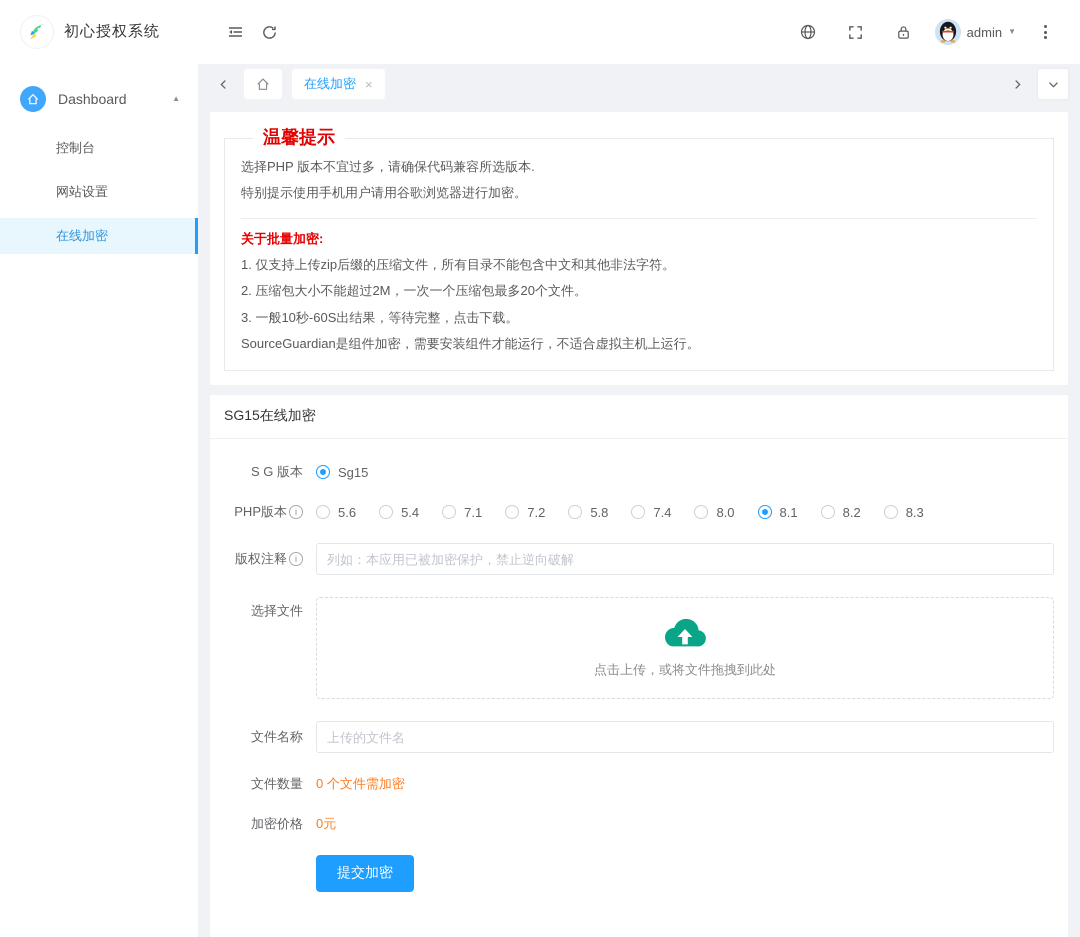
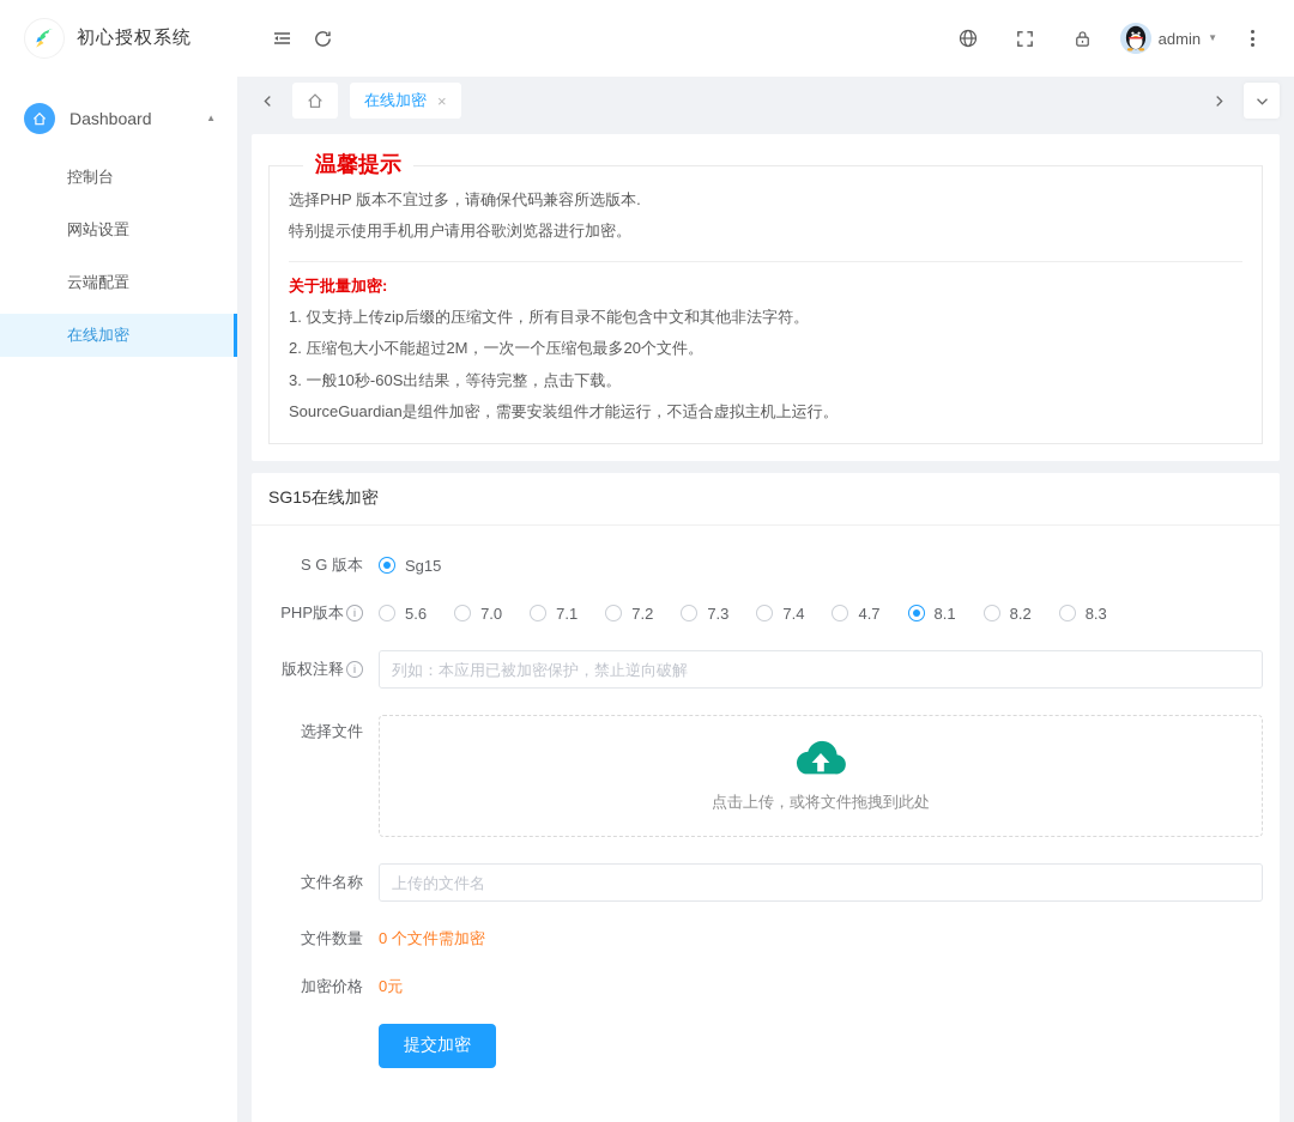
  初心授权系统
  admin
  ▼
  Dashboard
  ▲
  控制台
  网站设置
+ 云端配置
  在线加密
  在线加密
  ×
  温馨提示
  选择PHP 版本不宜过多，请确保代码兼容所选版本.
  特别提示使用手机用户请用谷歌浏览器进行加密。
  关于批量加密:
  1. 仅支持上传zip后缀的压缩文件，所有目录不能包含中文和其他非法字符。
  2. 压缩包大小不能超过2M，一次一个压缩包最多20个文件。
  3. 一般10秒-60S出结果，等待完整，点击下载。
  SourceGuardian是组件加密，需要安装组件才能运行，不适合虚拟主机上运行。
  SG15在线加密
  S G 版本
  Sg15
  PHP版本
  i
  5.6
- 5.4
+ 7.0
  7.1
  7.2
- 5.8
+ 7.3
  7.4
- 8.0
+ 4.7
  8.1
  8.2
  8.3
  版权注释
  i
  列如：本应用已被加密保护，禁止逆向破解
  选择文件
  点击上传，或将文件拖拽到此处
  文件名称
  上传的文件名
  文件数量
  0 个文件需加密
  加密价格
  0元
  提交加密
